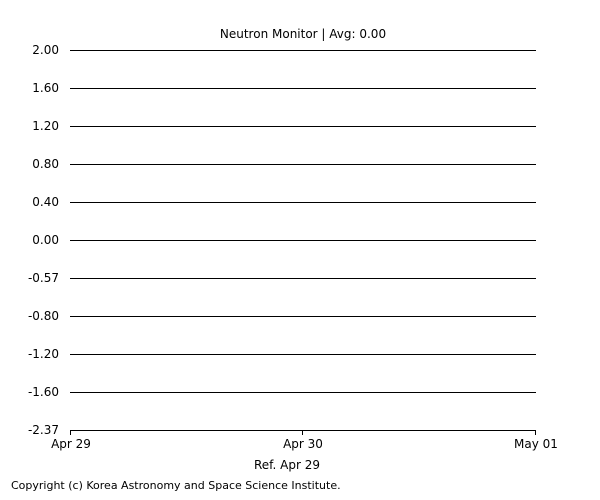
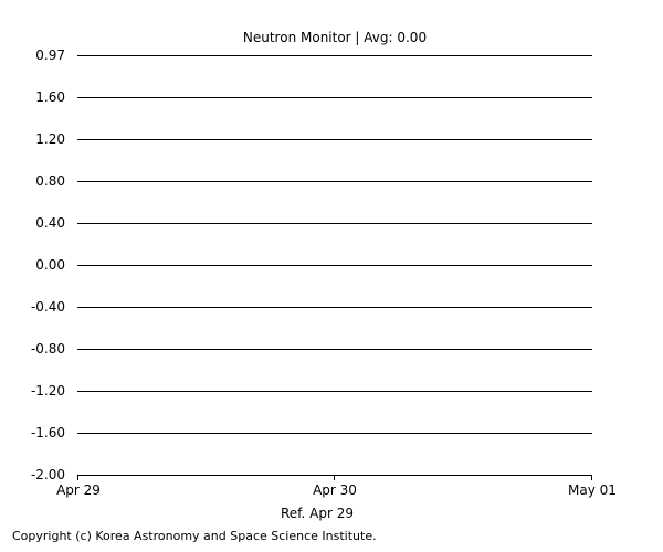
  Neutron Monitor | Avg: 0.00
- 2.00
+ 0.97
  1.60
  1.20
  0.80
  0.40
  0.00
- -0.57
+ -0.40
  -0.80
  -1.20
  -1.60
- -2.37
+ -2.00
  Apr 29
  Apr 30
  May 01
  Ref. Apr 29
  Copyright (c) Korea Astronomy and Space Science Institute.
